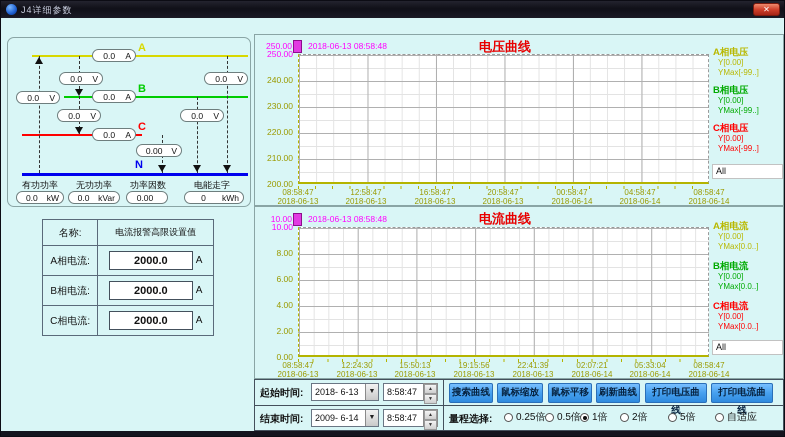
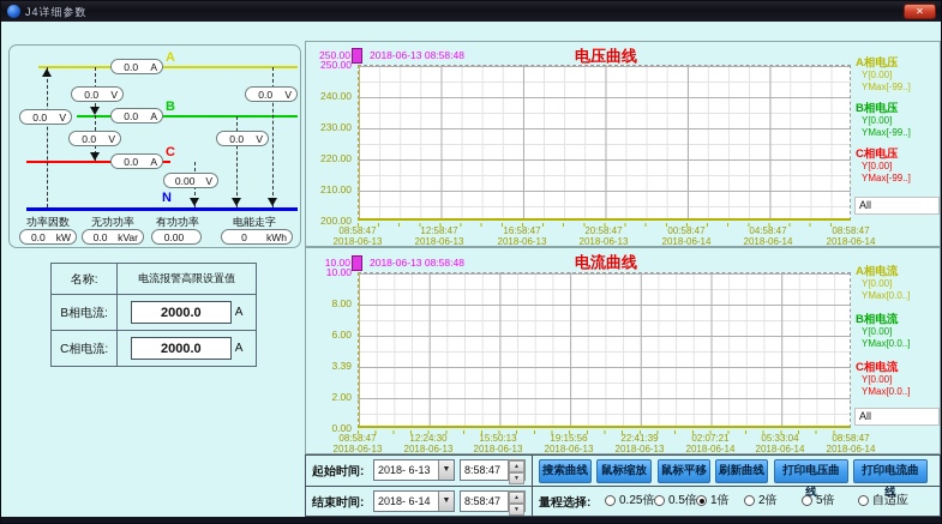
  J4详细参数
  ✕
  A
  B
  C
  N
  0.0
  A
  0.0
  A
  0.0
  A
  0.0
  V
  0.0
  V
  0.0
  V
  0.0
  V
  0.0
  V
  0.00
  V
- 有功功率
+ 功率因数
  无功功率
- 功率因数
+ 有功功率
  电能走字
  0.0
  kW
  0.0
  kVar
  0.00
  0
  kWh
  名称:	电流报警高限设置值
- A相电流:	2000.0 A
  B相电流:	2000.0 A
  C相电流:	2000.0 A
  电压曲线
  250.00
  2018-06-13 08:58:48
  250.00
  240.00
  230.00
  220.00
  210.00
  200.00
  08:58:47
  2018-06-13
  12:58:47
  2018-06-13
  16:58:47
  2018-06-13
  20:58:47
  2018-06-13
  00:58:47
  2018-06-14
  04:58:47
  2018-06-14
  08:58:47
  2018-06-14
  A相电压
  Y[0.00]
  YMax[-99..]
  B相电压
  Y[0.00]
  YMax[-99..]
  C相电压
  Y[0.00]
  YMax[-99..]
  All
  电流曲线
  10.00
  2018-06-13 08:58:48
  10.00
  8.00
  6.00
- 4.00
+ 3.39
  2.00
  0.00
  08:58:47
  2018-06-13
  12:24:30
  2018-06-13
  15:50:13
  2018-06-13
  19:15:56
  2018-06-13
  22:41:39
  2018-06-13
  02:07:21
  2018-06-14
  05:33:04
  2018-06-14
  08:58:47
  2018-06-14
  A相电流
  Y[0.00]
  YMax[0.0..]
  B相电流
  Y[0.00]
  YMax[0.0..]
  C相电流
  Y[0.00]
  YMax[0.0..]
  All
  起始时间:
  2018- 6-13
  8:58:47
  结束时间:
- 2009- 6-14
+ 2018- 6-14
  8:58:47
  搜索曲线
  鼠标缩放
  鼠标平移
  刷新曲线
  打印电压曲线
  打印电流曲线
  量程选择:
  0.25倍
  0.5倍
  1倍
  2倍
  5倍
  自适应
